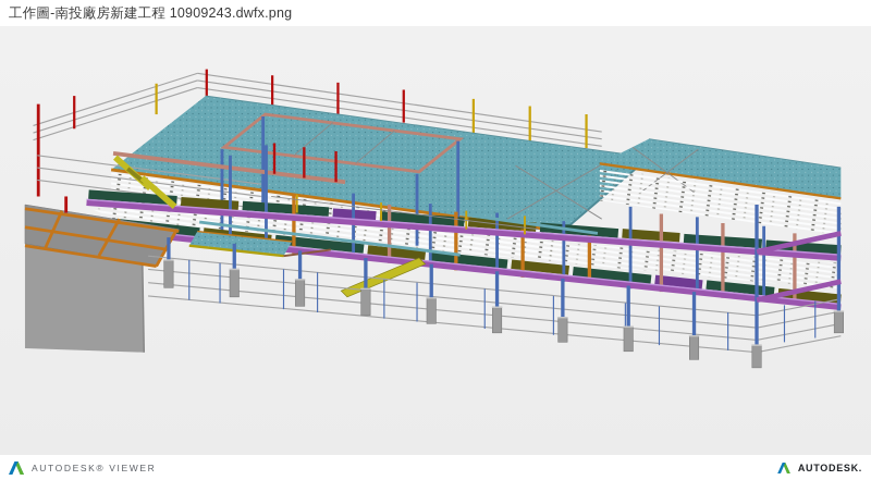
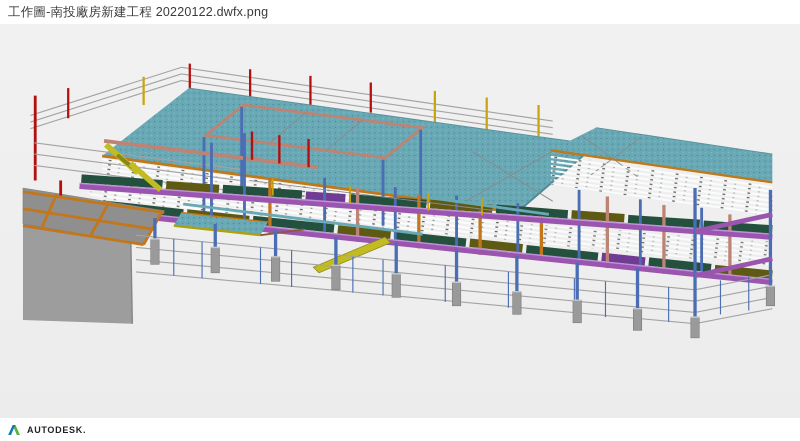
- 工作圖-南投廠房新建工程 10909243.dwfx.png
+ 工作圖-南投廠房新建工程 20220122.dwfx.png
- AUTODESK® VIEWER
  AUTODESK.
